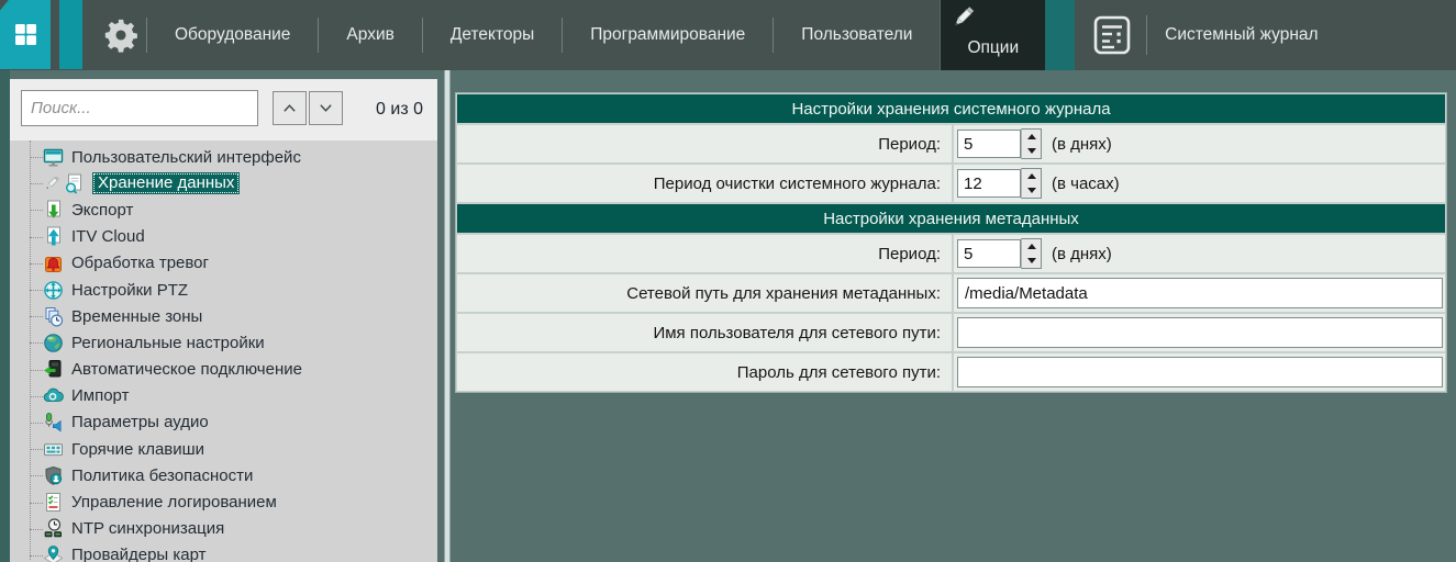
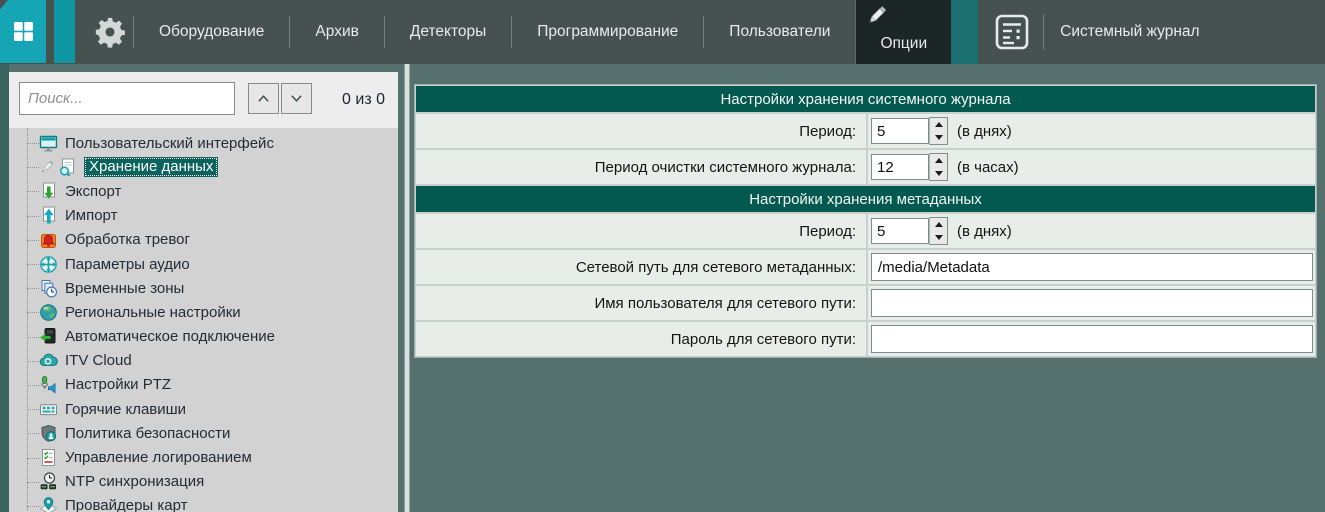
  Оборудование
  Архив
  Детекторы
  Программирование
  Пользователи
  Опции
  Системный журнал
  Поиск...
  0 из 0
  Пользовательский интерфейс
  Хранение данных
  Экспорт
- ITV Cloud
+ Импорт
  Обработка тревог
- Настройки PTZ
+ Параметры аудио
  Временные зоны
  Региональные настройки
  Автоматическое подключение
- Импорт
+ ITV Cloud
- Параметры аудио
+ Настройки PTZ
  Горячие клавиши
  Политика безопасности
  Управление логированием
  NTP синхронизация
  Провайдеры карт
  Настройки хранения системного журнала
  Период:
  5
  (в днях)
  Период очистки системного журнала:
  12
  (в часах)
  Настройки хранения метаданных
  Период:
  5
  (в днях)
- Сетевой путь для хранения метаданных:
+ Сетевой путь для сетевого метаданных:
  /media/Metadata
  Имя пользователя для сетевого пути:
  Пароль для сетевого пути:
